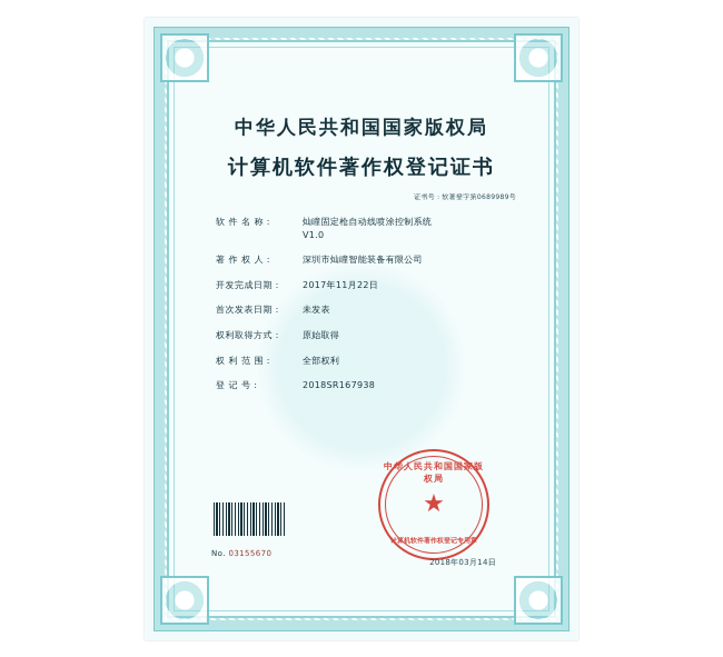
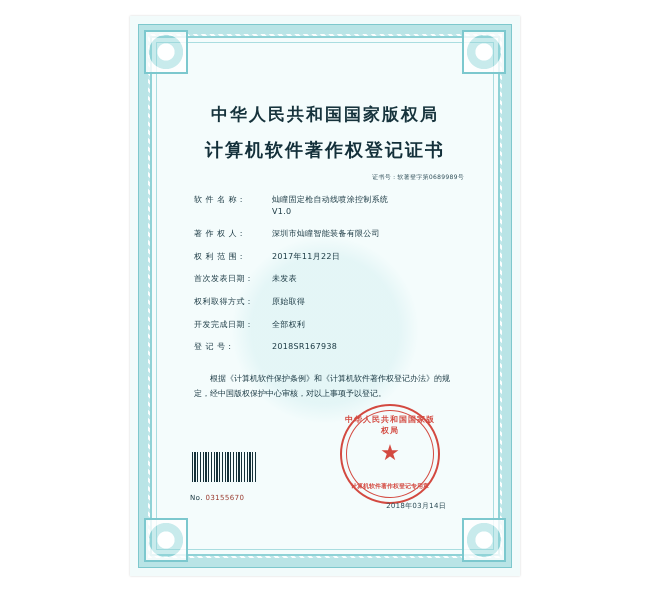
  中华人民共和国国家版权局
  计算机软件著作权登记证书
  软 件 名 称：
  灿瞳固定枪自动线喷涂控制系统
  V1.0
  著 作 权 人：
  深圳市灿瞳智能装备有限公司
- 开发完成日期：
+ 权 利 范 围：
  2017年11月22日
  首次发表日期：
  未发表
  权利取得方式：
  原始取得
- 权 利 范 围：
+ 开发完成日期：
  全部权利
  登 记 号：
  2018SR167938
+ 根据《计算机软件保护条例》和《计算机软件著作权登记办法》的规定，经中国版权保护中心审核，对以上事项予以登记。
  No. 03155670
  中华人民共和国国家版权局
  ★
  2018年03月14日
